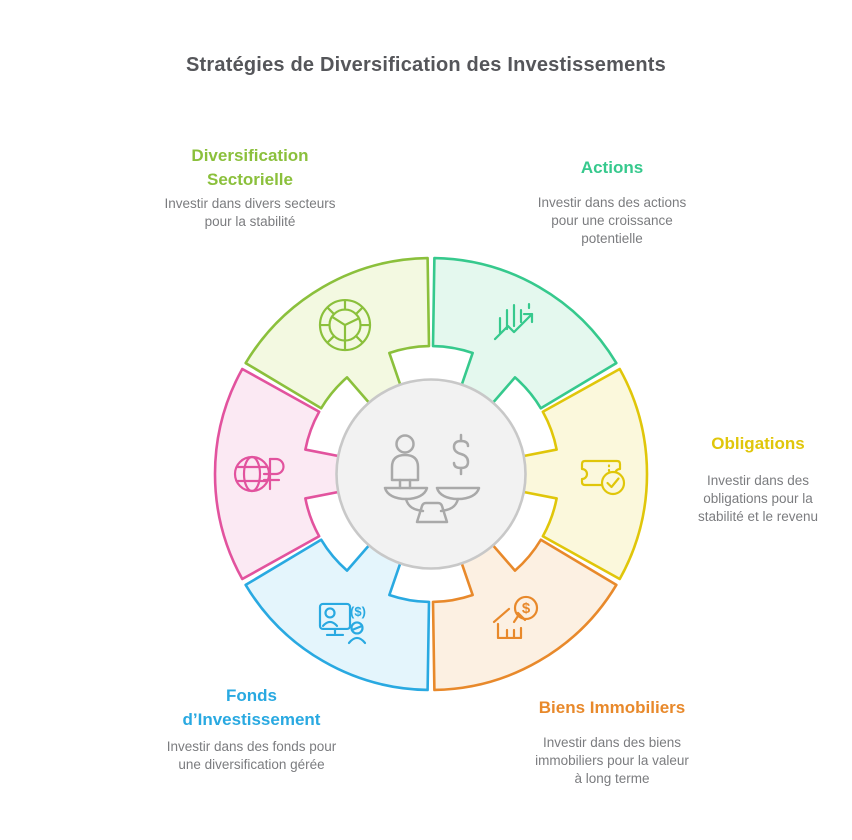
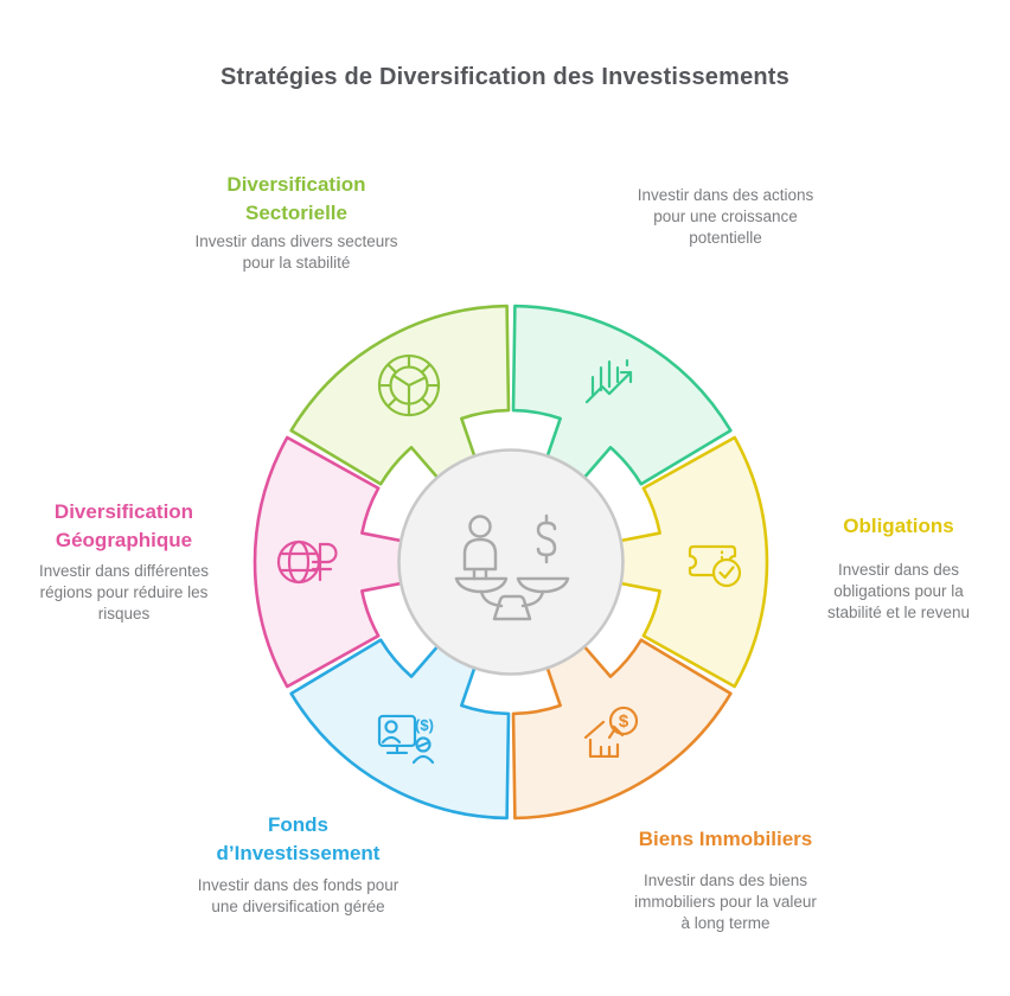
  $
  ($)
  Stratégies de Diversification des Investissements
  Diversification Sectorielle
  Investir dans divers secteurs pour la stabilité
- Actions
  Investir dans des actions pour une croissance potentielle
  Obligations
  Investir dans des obligations pour la stabilité et le revenu
  Biens Immobiliers
  Investir dans des biens immobiliers pour la valeur à long terme
  Fonds d’Investissement
  Investir dans des fonds pour une diversification gérée
+ Diversification Géographique
+ Investir dans différentes régions pour réduire les risques
